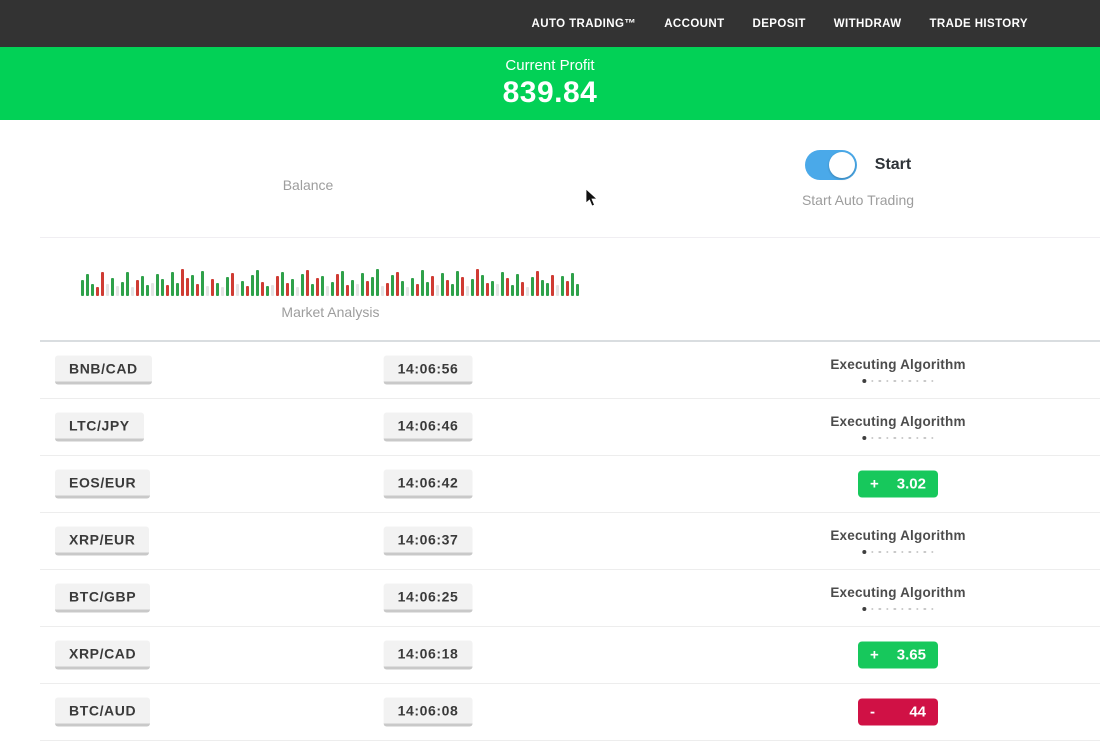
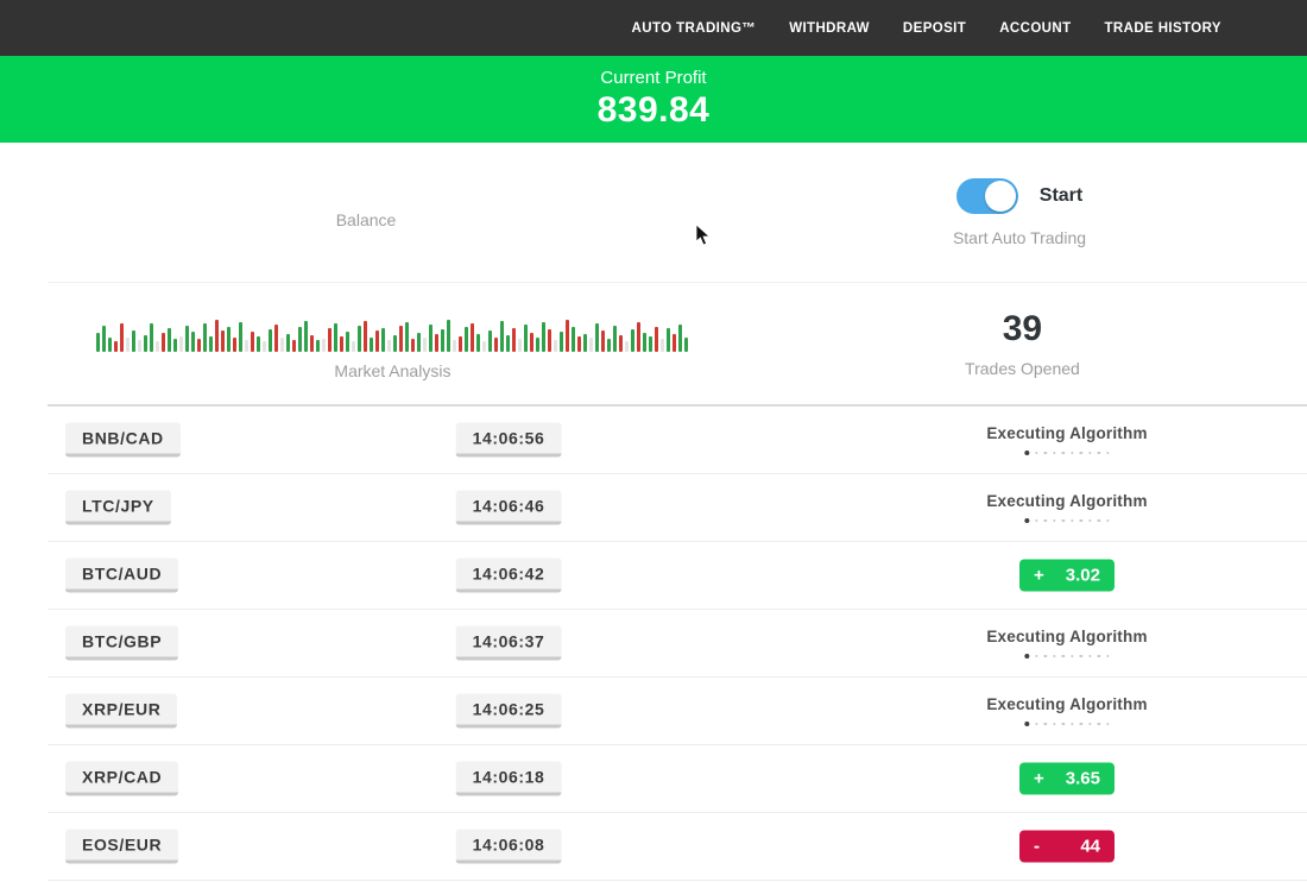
  AUTO TRADING™
- ACCOUNT
+ WITHDRAW
  DEPOSIT
- WITHDRAW
+ ACCOUNT
  TRADE HISTORY
  Current Profit
  839.84
  Balance
  Start
  Start Auto Trading
  Market Analysis
+ 39
+ Trades Opened
  BNB/CAD
  14:06:56
  Executing Algorithm
  LTC/JPY
  14:06:46
  Executing Algorithm
- EOS/EUR
+ BTC/AUD
  14:06:42
  +
  3.02
- XRP/EUR
+ BTC/GBP
  14:06:37
  Executing Algorithm
- BTC/GBP
+ XRP/EUR
  14:06:25
  Executing Algorithm
  XRP/CAD
  14:06:18
  +
  3.65
- BTC/AUD
+ EOS/EUR
  14:06:08
  -
  44
